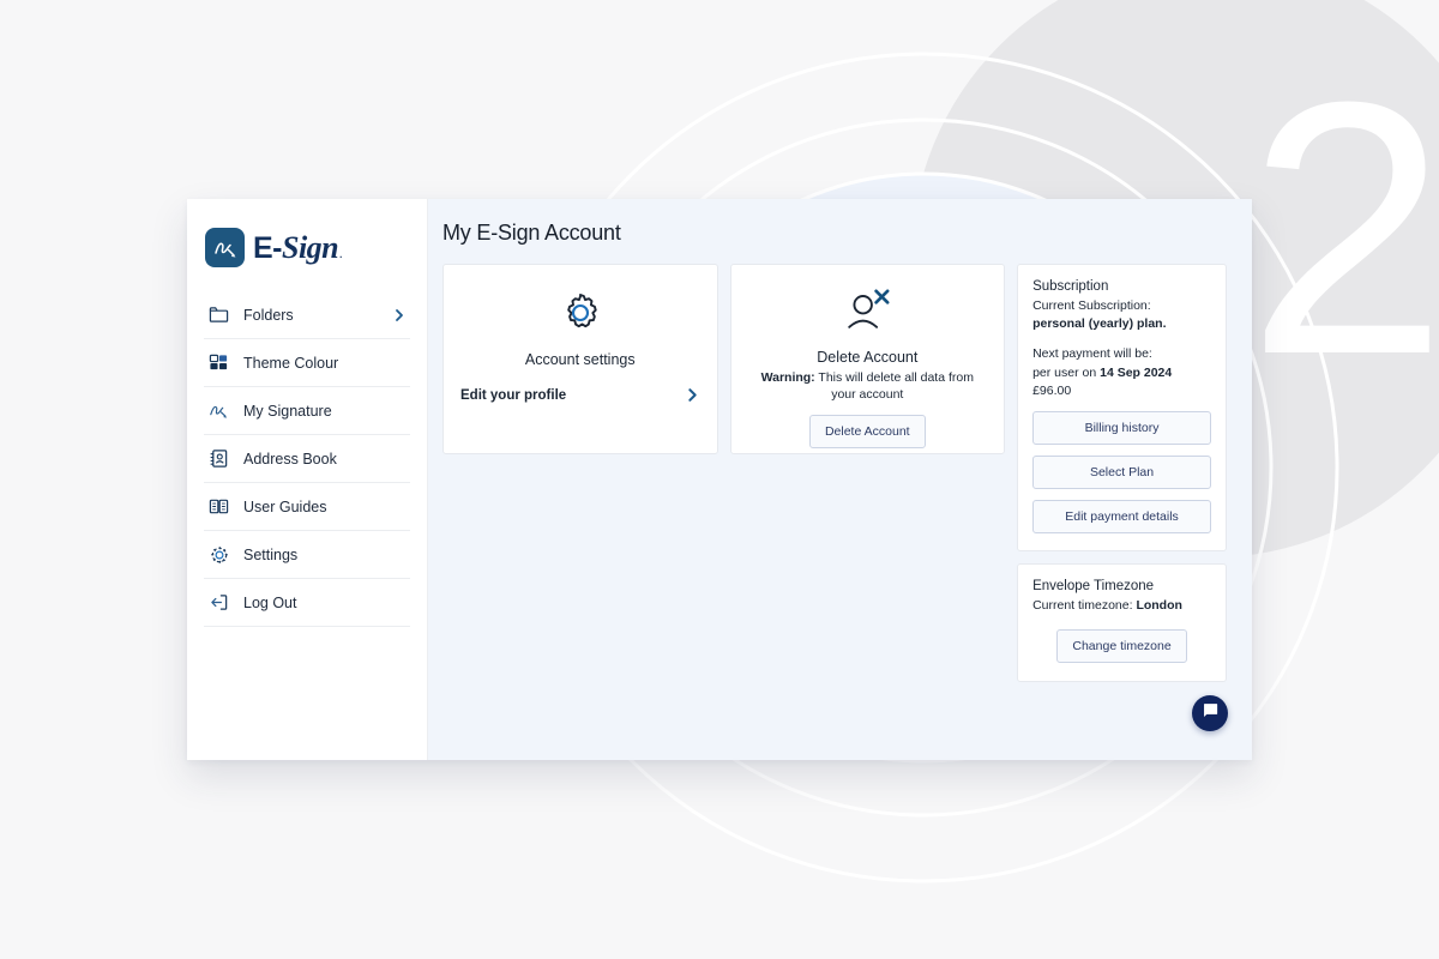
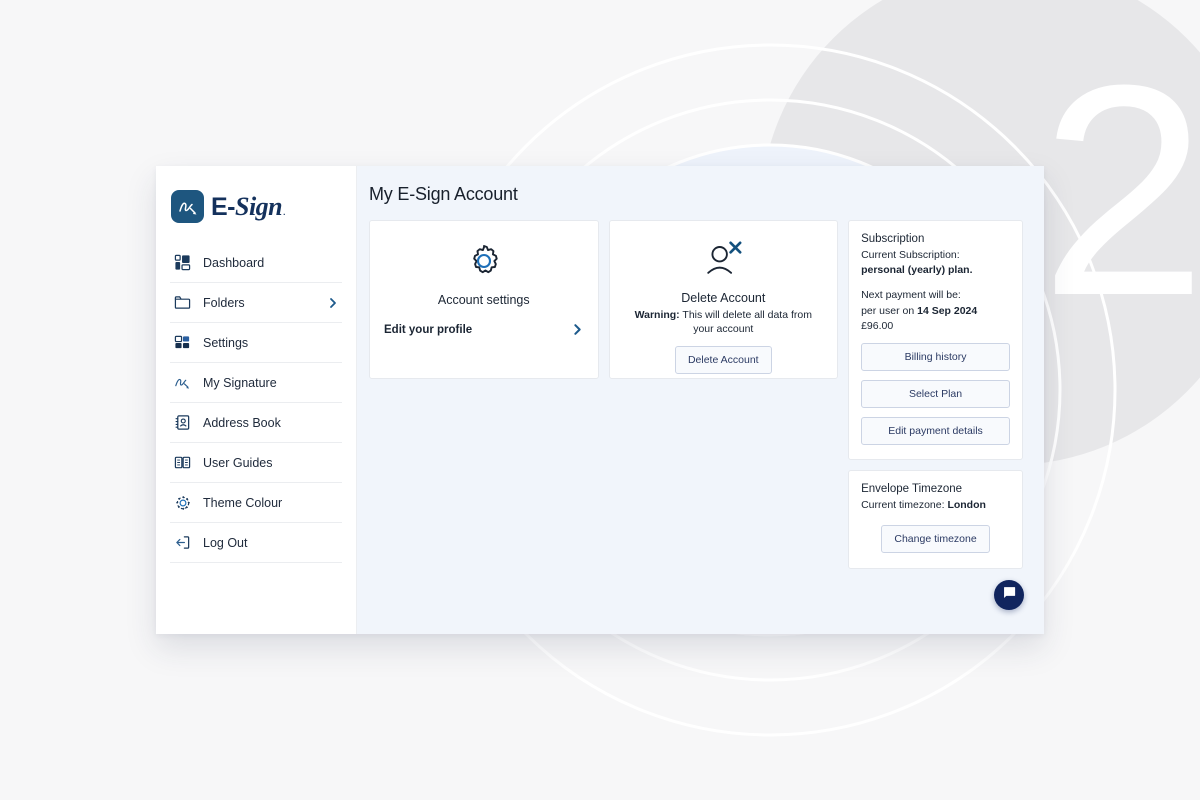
  2
  E-
  Sign
  .
+ Dashboard
  Folders
- Theme Colour
+ Settings
  My Signature
  Address Book
  User Guides
- Settings
+ Theme Colour
  Log Out
  My E-Sign Account
  Account settings
  Edit your profile
  Delete Account
  Warning: This will delete all data from your account
  Delete Account
  Subscription
  Current Subscription:
  personal (yearly) plan.
  Next payment will be:
  per user on 14 Sep 2024 £96.00
  Billing history
  Select Plan
  Edit payment details
  Envelope Timezone
  Current timezone: London
  Change timezone
